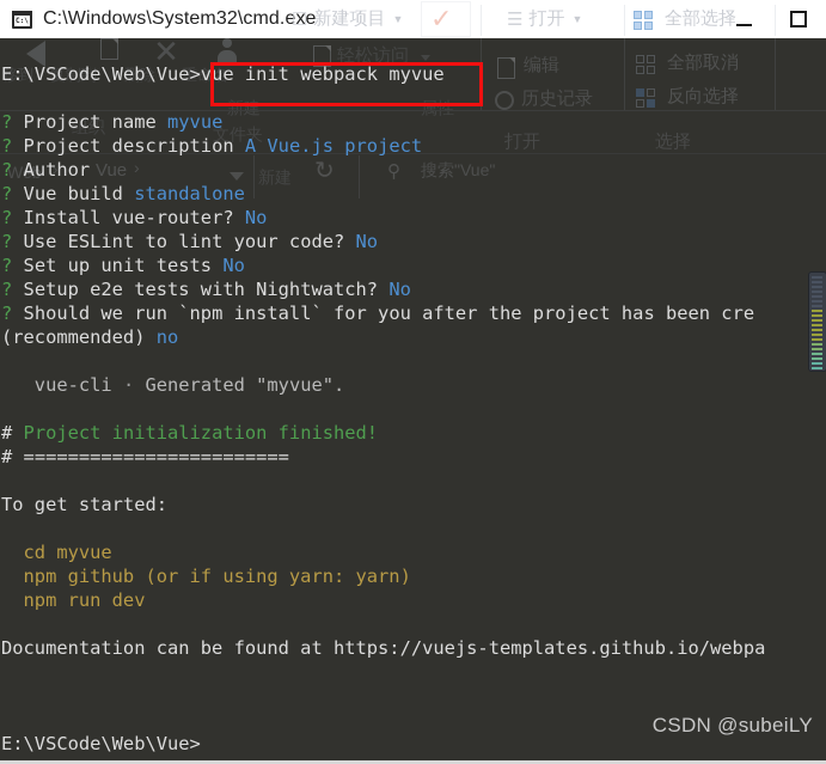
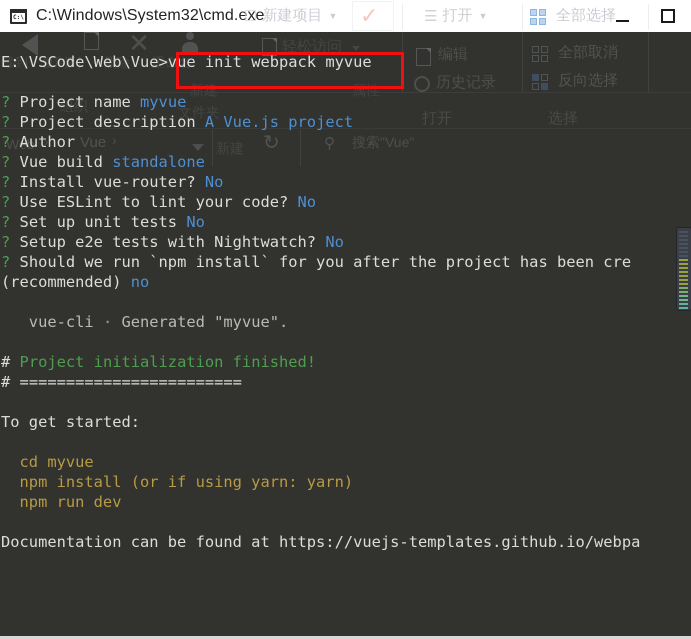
  ✕
  移到
  复制到
  删除
  重命名
  组织
  新建
  文件夹
  轻松访问
  属性
  编辑
  历史记录
  打开
  全部取消
  反向选择
  选择
  Web
  ›
  Vue
  ›
  ↻
  ⚲
  搜索"Vue"
  E:\VSCode\Web\Vue>vue init webpack myvue
  ? Project name myvue
  ? Project description A Vue.js project
  ? Author
  ? Vue build standalone
  ? Install vue-router? No
  ? Use ESLint to lint your code? No
  ? Set up unit tests No
  ? Setup e2e tests with Nightwatch? No
  ? Should we run `npm install` for you after the project has been cre
  (recommended) no
  vue-cli · Generated "myvue".
  # Project initialization finished!
  # ========================
  To get started:
  cd myvue
- npm github (or if using yarn: yarn)
+ npm install (or if using yarn: yarn)
  npm run dev
  Documentation can be found at https://vuejs-templates.github.io/webpa
- E:\VSCode\Web\Vue>
- CSDN @subeiLY
  ☐
  新建项目
  ▼
  ✓
  ☰
  打开
  ▼
  全部选择
  C:\Windows\System32\cmd.exe
